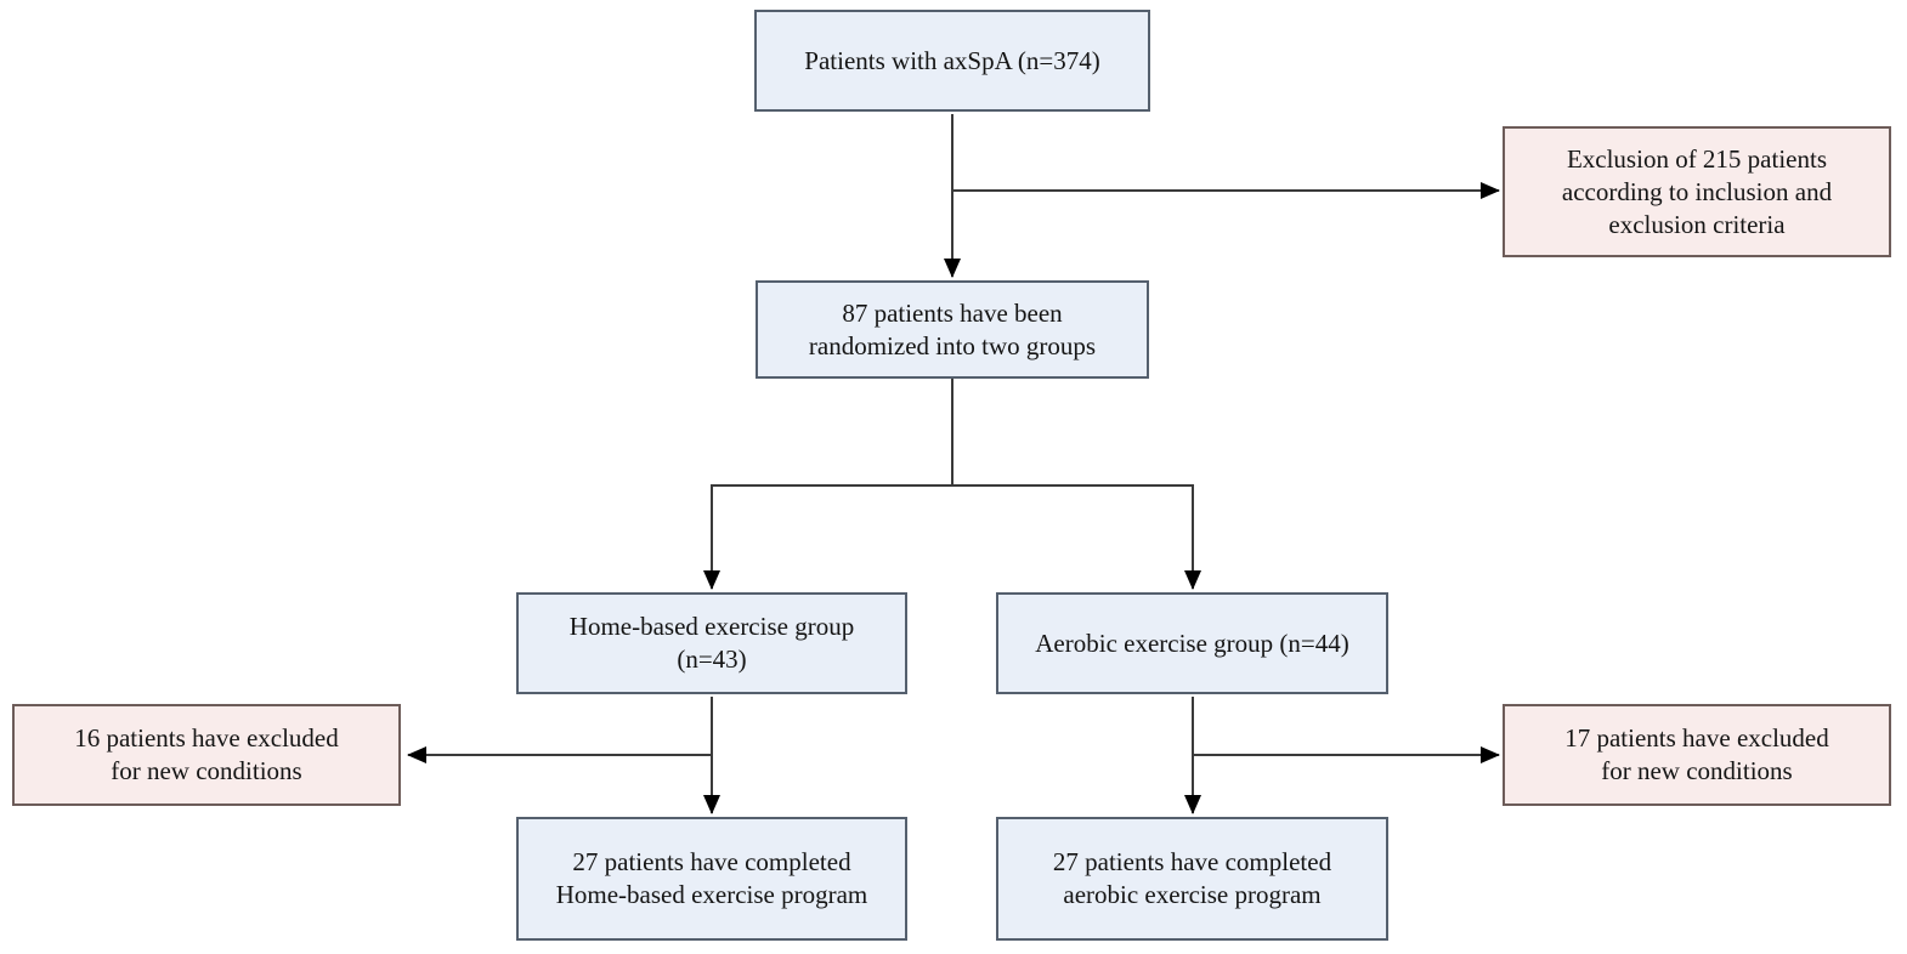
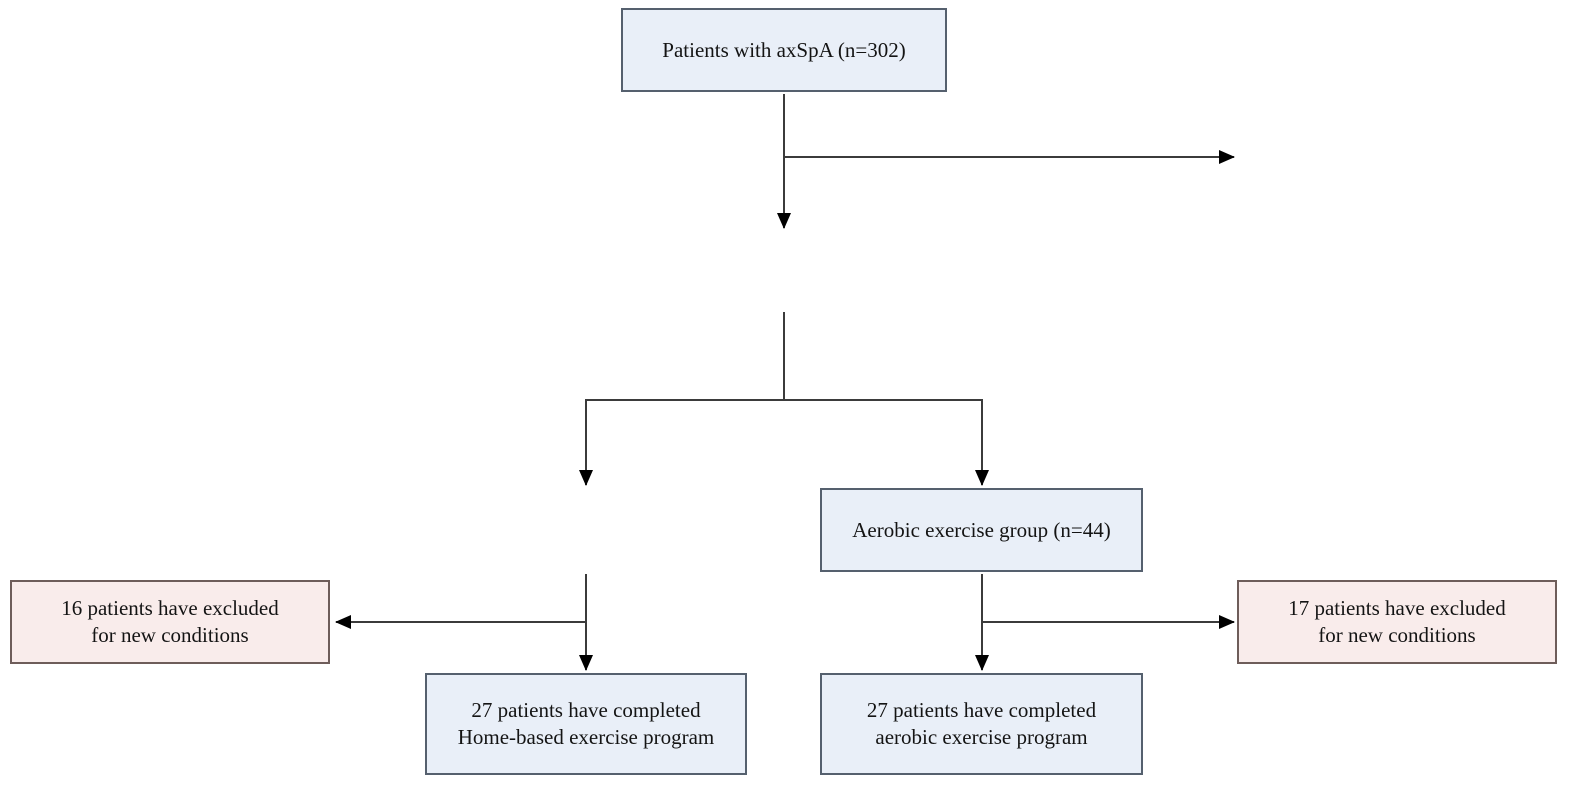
- Patients with axSpA (n=374)
+ Patients with axSpA (n=302)
- Exclusion of 215 patients
- according to inclusion and
- exclusion criteria
- 87 patients have been
- randomized into two groups
- Home-based exercise group
- (n=43)
  Aerobic exercise group (n=44)
  16 patients have excluded
  for new conditions
  17 patients have excluded
  for new conditions
  27 patients have completed
  Home-based exercise program
  27 patients have completed
  aerobic exercise program
